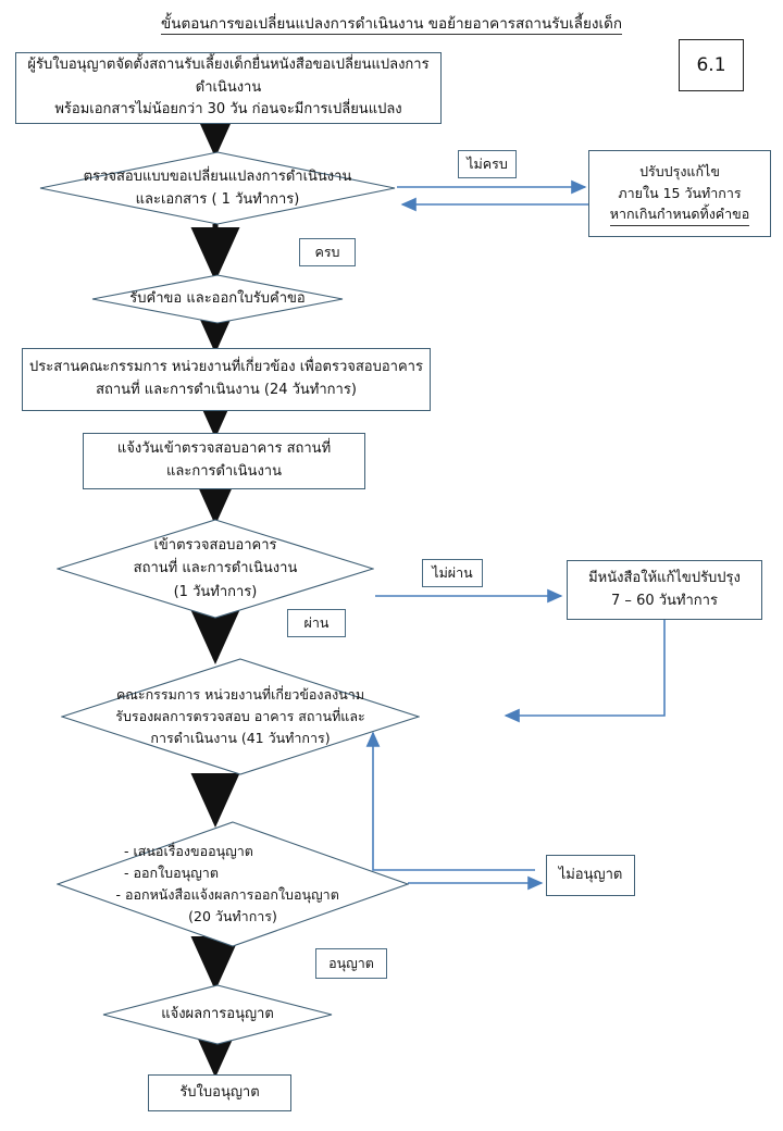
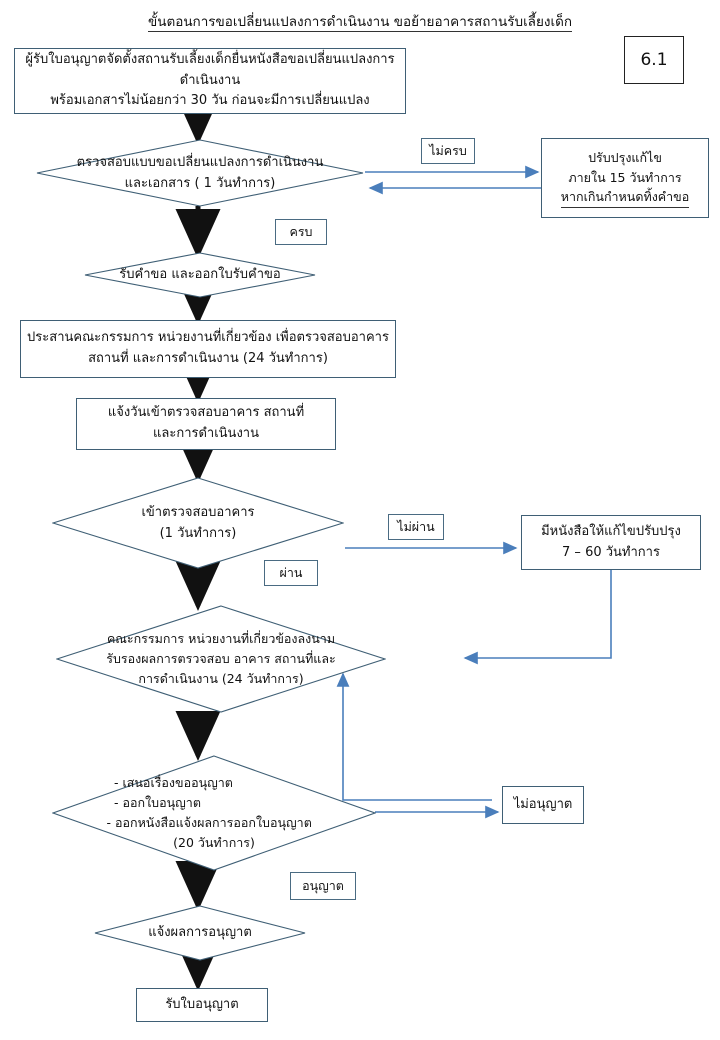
  ขั้นตอนการขอเปลี่ยนแปลงการดำเนินงาน ขอย้ายอาคารสถานรับเลี้ยงเด็ก
  6.1
  ผู้รับใบอนุญาตจัดตั้งสถานรับเลี้ยงเด็กยื่นหนังสือขอเปลี่ยนแปลงการดำเนินงาน
  พร้อมเอกสารไม่น้อยกว่า 30 วัน ก่อนจะมีการเปลี่ยนแปลง
  ตรวจสอบแบบขอเปลี่ยนแปลงการดำเนินงาน
  และเอกสาร ( 1 วันทำการ)
  ไม่ครบ
  ปรับปรุงแก้ไข
  ภายใน 15 วันทำการ
  หากเกินกำหนดทิ้งคำขอ
  ครบ
  รับคำขอ และออกใบรับคำขอ
  ประสานคณะกรรมการ หน่วยงานที่เกี่ยวข้อง เพื่อตรวจสอบอาคาร
  สถานที่ และการดำเนินงาน (24 วันทำการ)
  แจ้งวันเข้าตรวจสอบอาคาร สถานที่
  และการดำเนินงาน
  เข้าตรวจสอบอาคาร
- สถานที่ และการดำเนินงาน
  (1 วันทำการ)
  ไม่ผ่าน
  มีหนังสือให้แก้ไขปรับปรุง
  7 – 60 วันทำการ
  ผ่าน
  คณะกรรมการ หน่วยงานที่เกี่ยวข้องลงนาม
  รับรองผลการตรวจสอบ อาคาร สถานที่และ
- การดำเนินงาน (41 วันทำการ)
+ การดำเนินงาน (24 วันทำการ)
  - เสนอเรื่องขออนุญาต
  - ออกใบอนุญาต
  - ออกหนังสือแจ้งผลการออกใบอนุญาต
  (20 วันทำการ)
  ไม่อนุญาต
  อนุญาต
  แจ้งผลการอนุญาต
  รับใบอนุญาต
